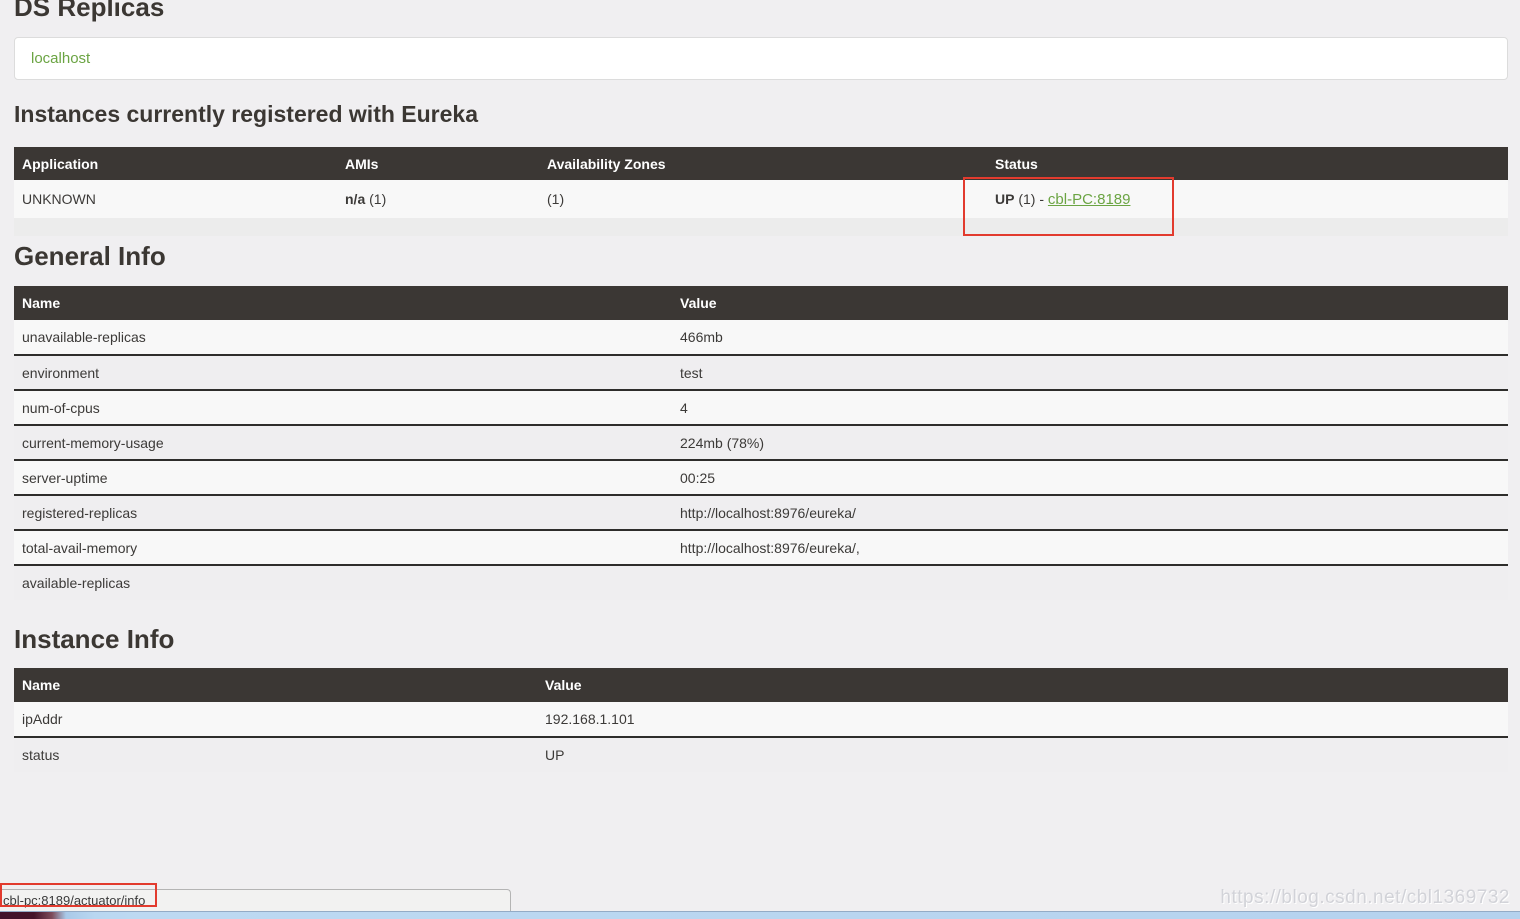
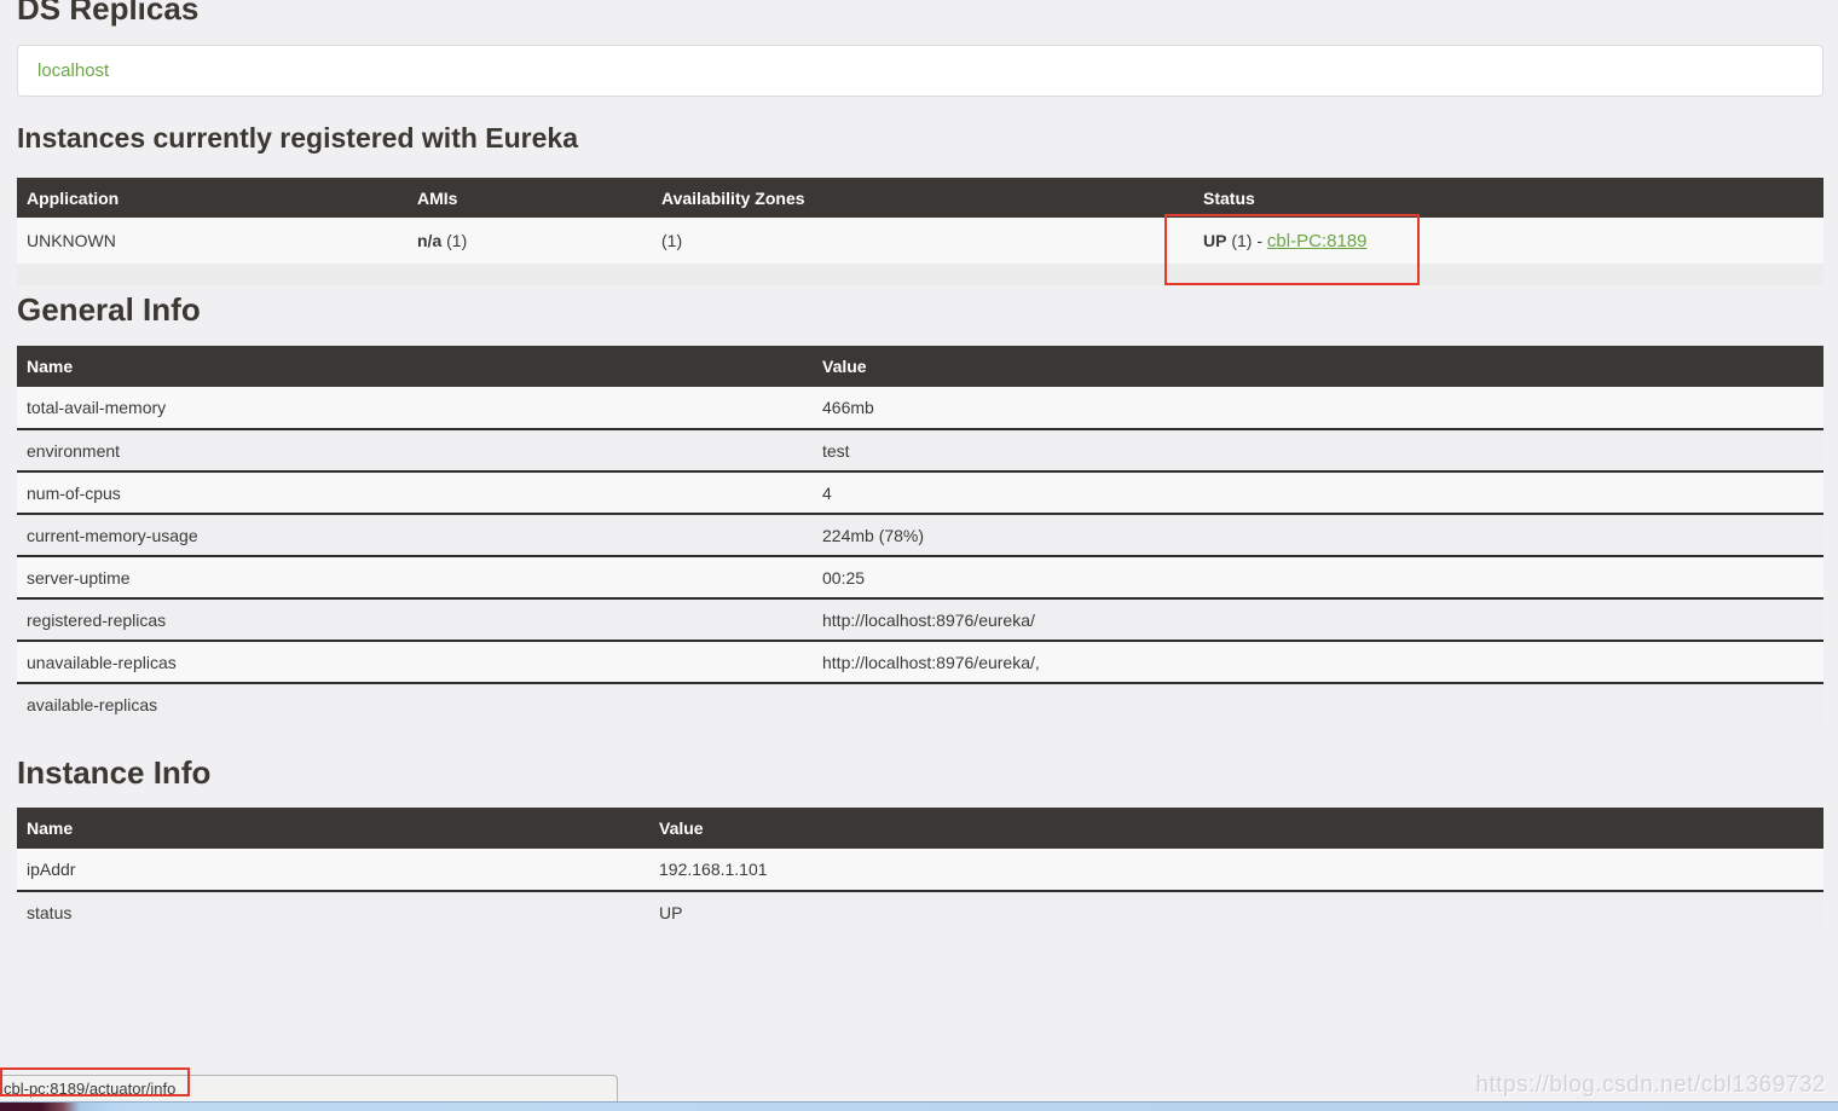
  DS Replicas
  localhost
  Instances currently registered with Eureka
  Application	AMIs	Availability Zones	Status
  UNKNOWN	n/a (1)	(1)	UP (1) - cbl-PC:8189
  General Info
  Name	Value
- unavailable-replicas	466mb
+ total-avail-memory	466mb
  environment	test
  num-of-cpus	4
  current-memory-usage	224mb (78%)
  server-uptime	00:25
  registered-replicas	http://localhost:8976/eureka/
- total-avail-memory	http://localhost:8976/eureka/,
+ unavailable-replicas	http://localhost:8976/eureka/,
  available-replicas
  Instance Info
  Name	Value
  ipAddr	192.168.1.101
  status	UP
  cbl-pc:8189/actuator/info
  https://blog.csdn.net/cbl1369732
